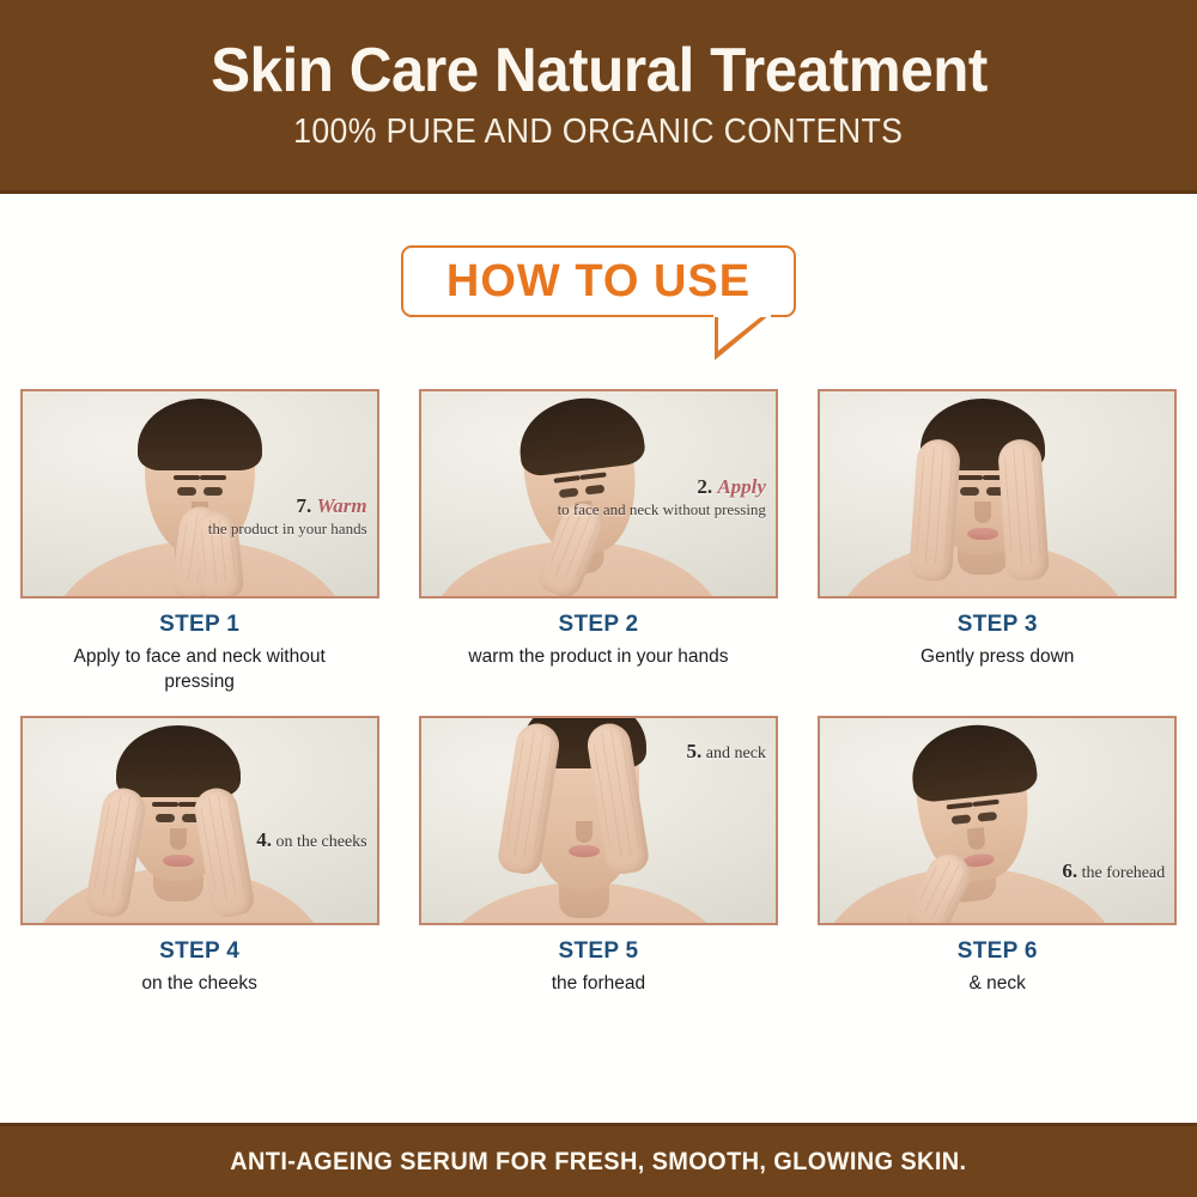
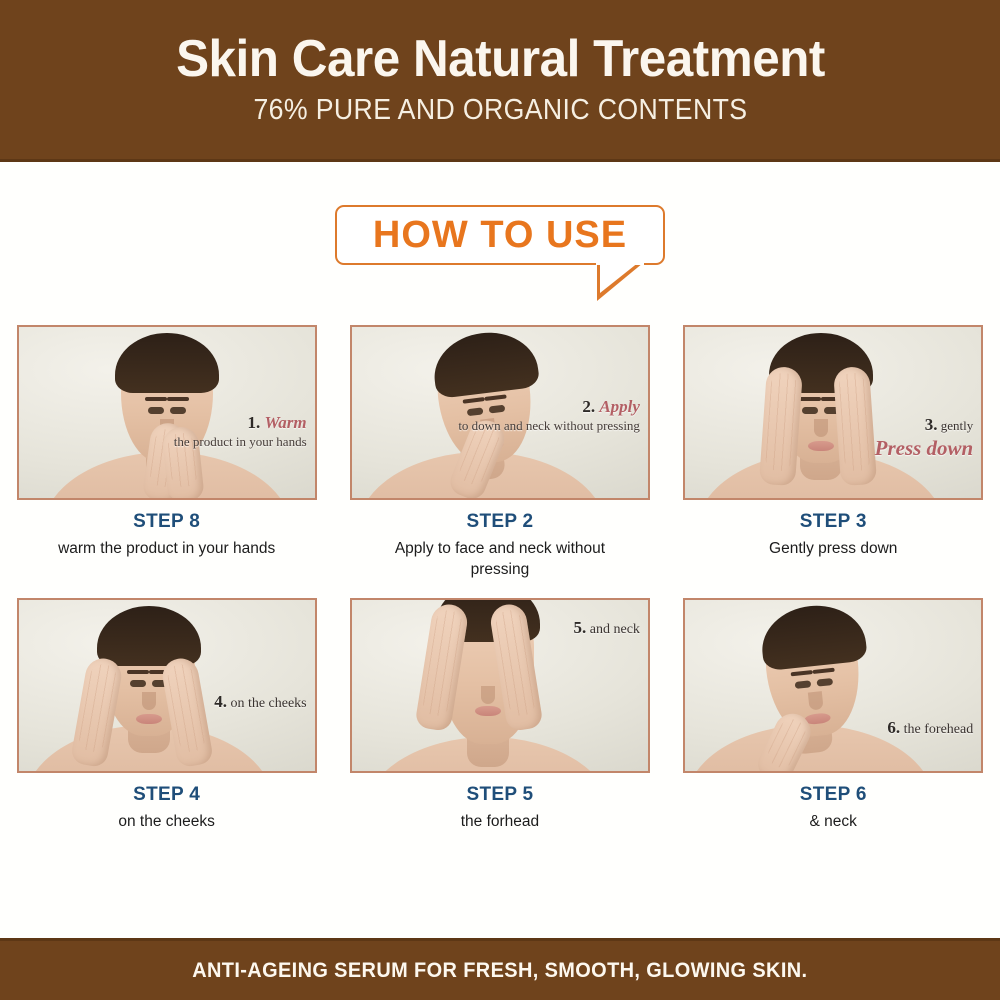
  Skin Care Natural Treatment
- 100% PURE AND ORGANIC CONTENTS
+ 76% PURE AND ORGANIC CONTENTS
  HOW TO USE
- 7. Warm
+ 1. Warm
  the product in your hands
- STEP 1
+ STEP 8
- Apply to face and neck without pressing
+ warm the product in your hands
  2. Apply
- to face and neck without pressing
+ to down and neck without pressing
  STEP 2
- warm the product in your hands
+ Apply to face and neck without pressing
+ 3. gently
+ Press down
  STEP 3
  Gently press down
  4. on the cheeks
  STEP 4
  on the cheeks
  5. and neck
  STEP 5
  the forhead
  6. the forehead
  STEP 6
  & neck
  ANTI-AGEING SERUM FOR FRESH, SMOOTH, GLOWING SKIN.
